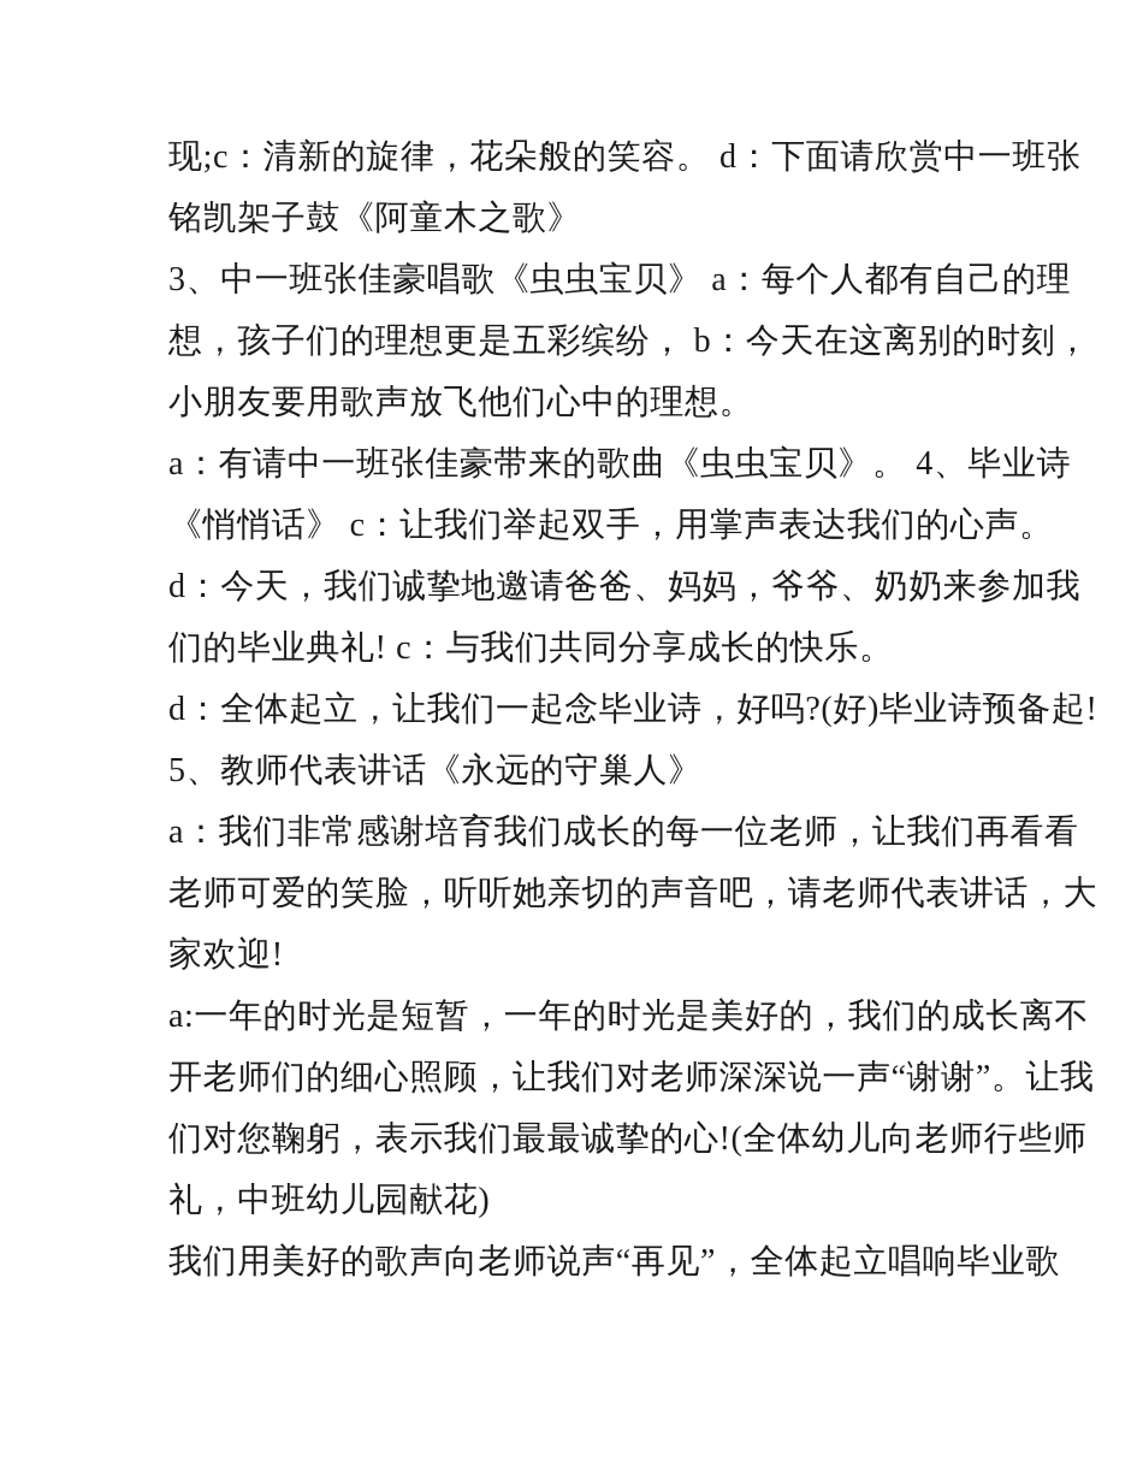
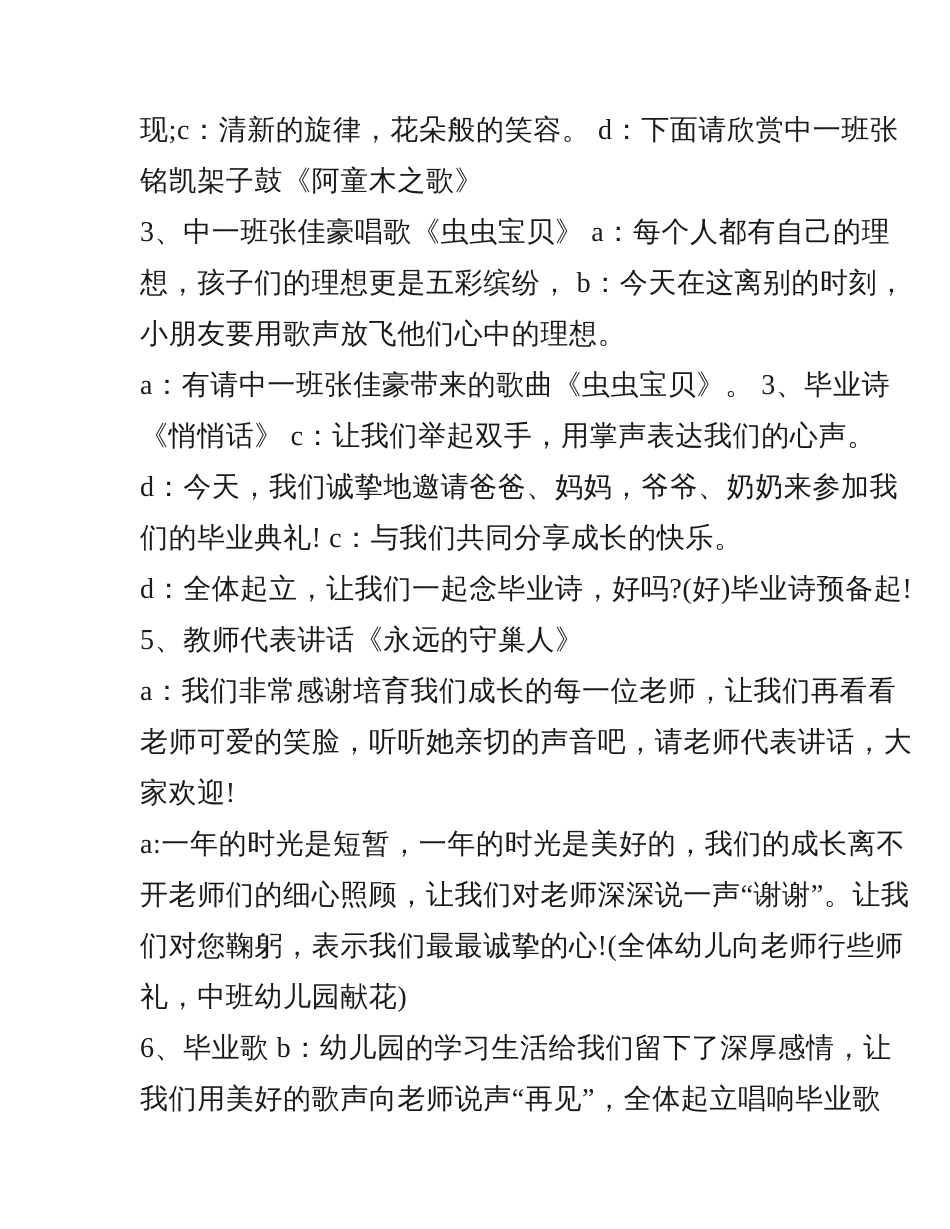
  现;c：清新的旋律，花朵般的笑容。 d：下面请欣赏中一班张
  铭凯架子鼓《阿童木之歌》
  3、中一班张佳豪唱歌《虫虫宝贝》 a：每个人都有自己的理
  想，孩子们的理想更是五彩缤纷， b：今天在这离别的时刻，
  小朋友要用歌声放飞他们心中的理想。
- a：有请中一班张佳豪带来的歌曲《虫虫宝贝》。 4、毕业诗
+ a：有请中一班张佳豪带来的歌曲《虫虫宝贝》。 3、毕业诗
  《悄悄话》 c：让我们举起双手，用掌声表达我们的心声。
  d：今天，我们诚挚地邀请爸爸、妈妈，爷爷、奶奶来参加我
  们的毕业典礼! c：与我们共同分享成长的快乐。
  d：全体起立，让我们一起念毕业诗，好吗?(好)毕业诗预备起!
  5、教师代表讲话《永远的守巢人》
  a：我们非常感谢培育我们成长的每一位老师，让我们再看看
  老师可爱的笑脸，听听她亲切的声音吧，请老师代表讲话，大
  家欢迎!
  a:一年的时光是短暂，一年的时光是美好的，我们的成长离不
  开老师们的细心照顾，让我们对老师深深说一声“谢谢”。让我
  们对您鞠躬，表示我们最最诚挚的心!(全体幼儿向老师行些师
  礼，中班幼儿园献花)
+ 6、毕业歌 b：幼儿园的学习生活给我们留下了深厚感情，让
  我们用美好的歌声向老师说声“再见”，全体起立唱响毕业歌
